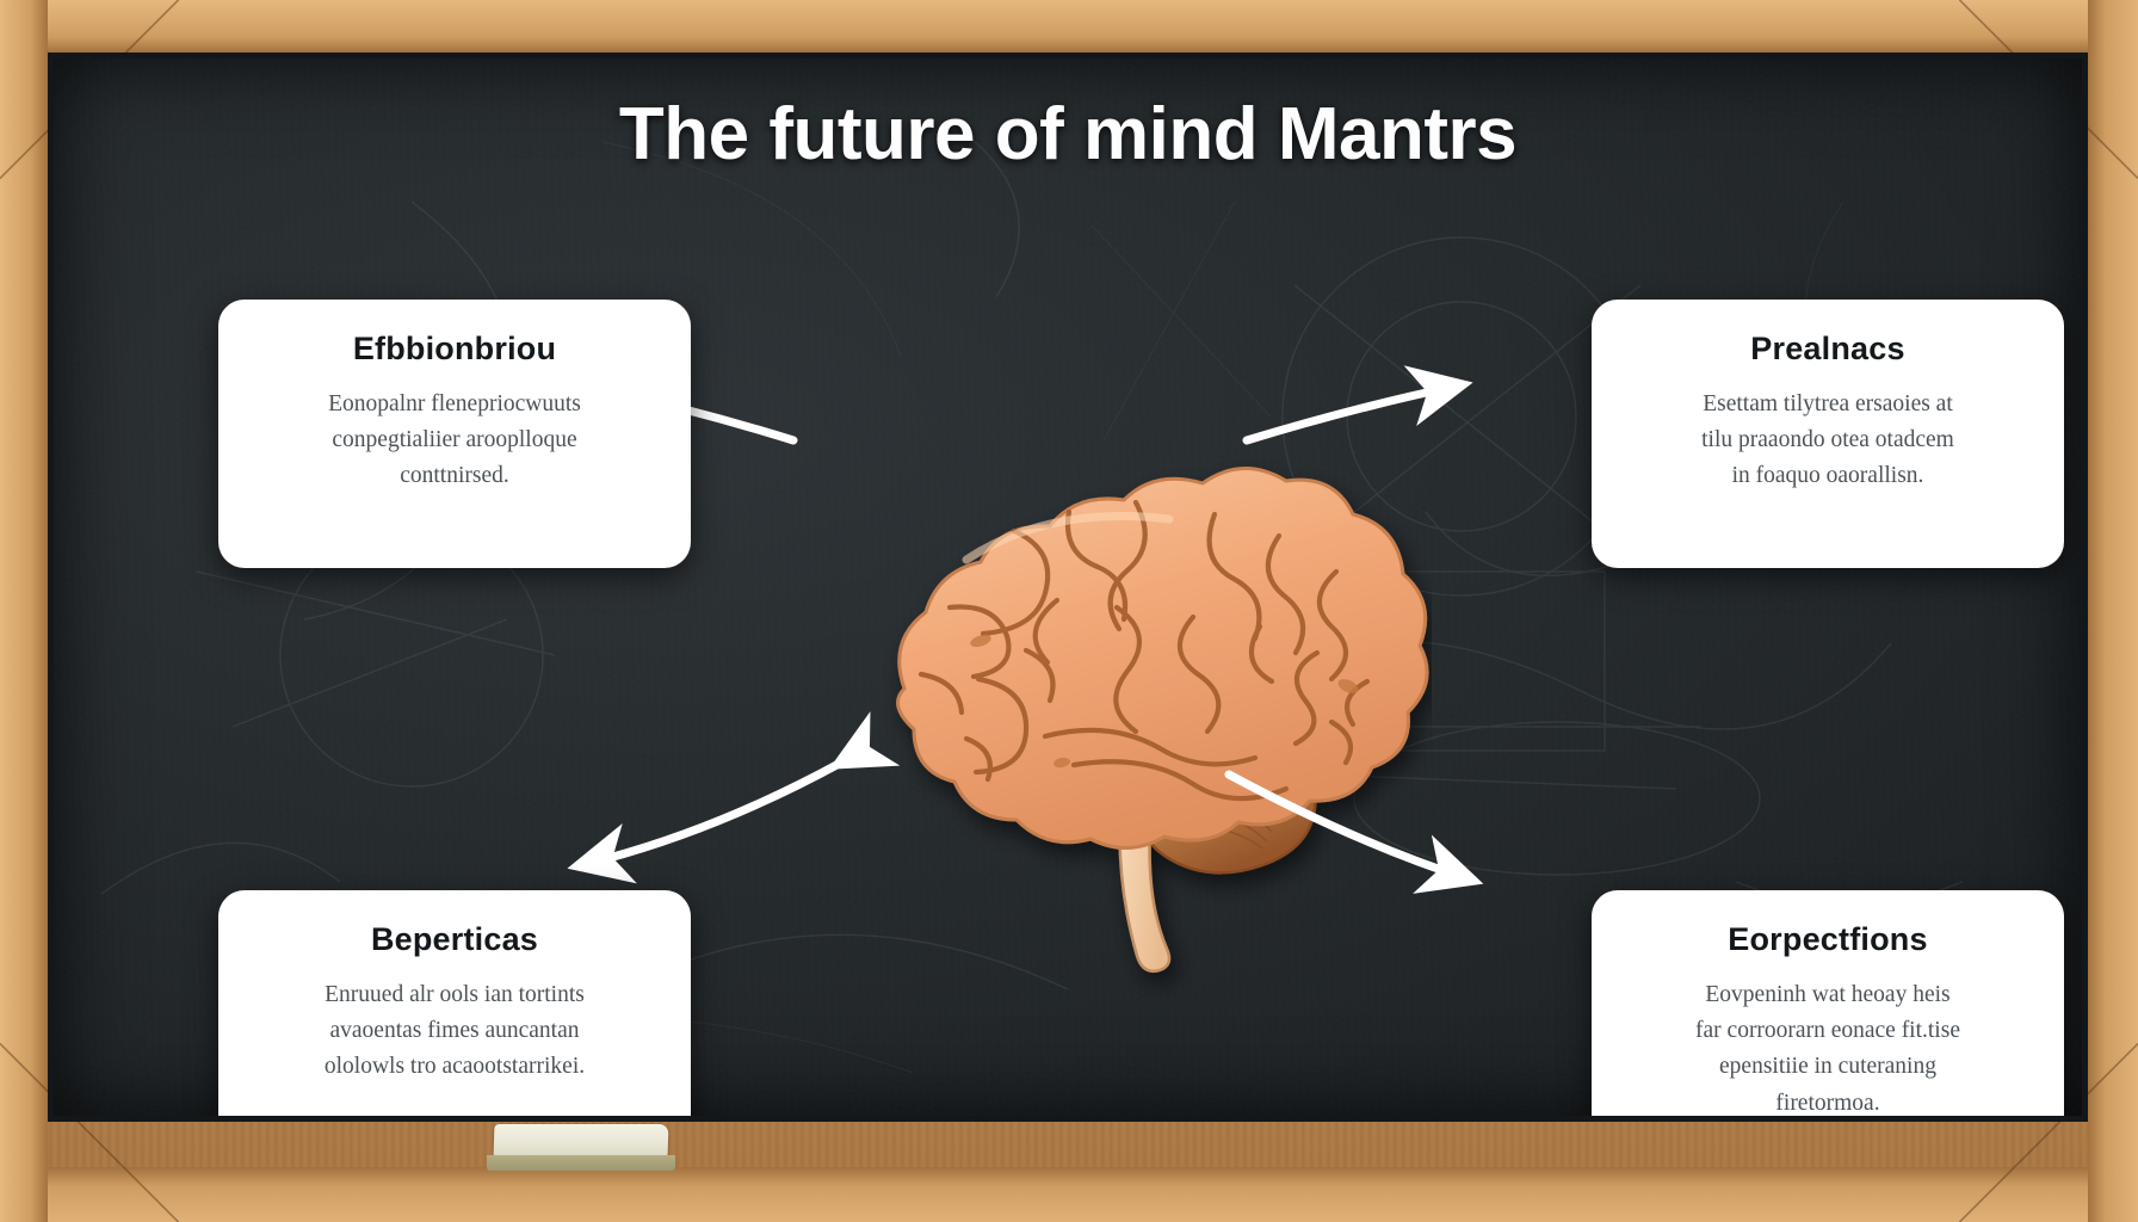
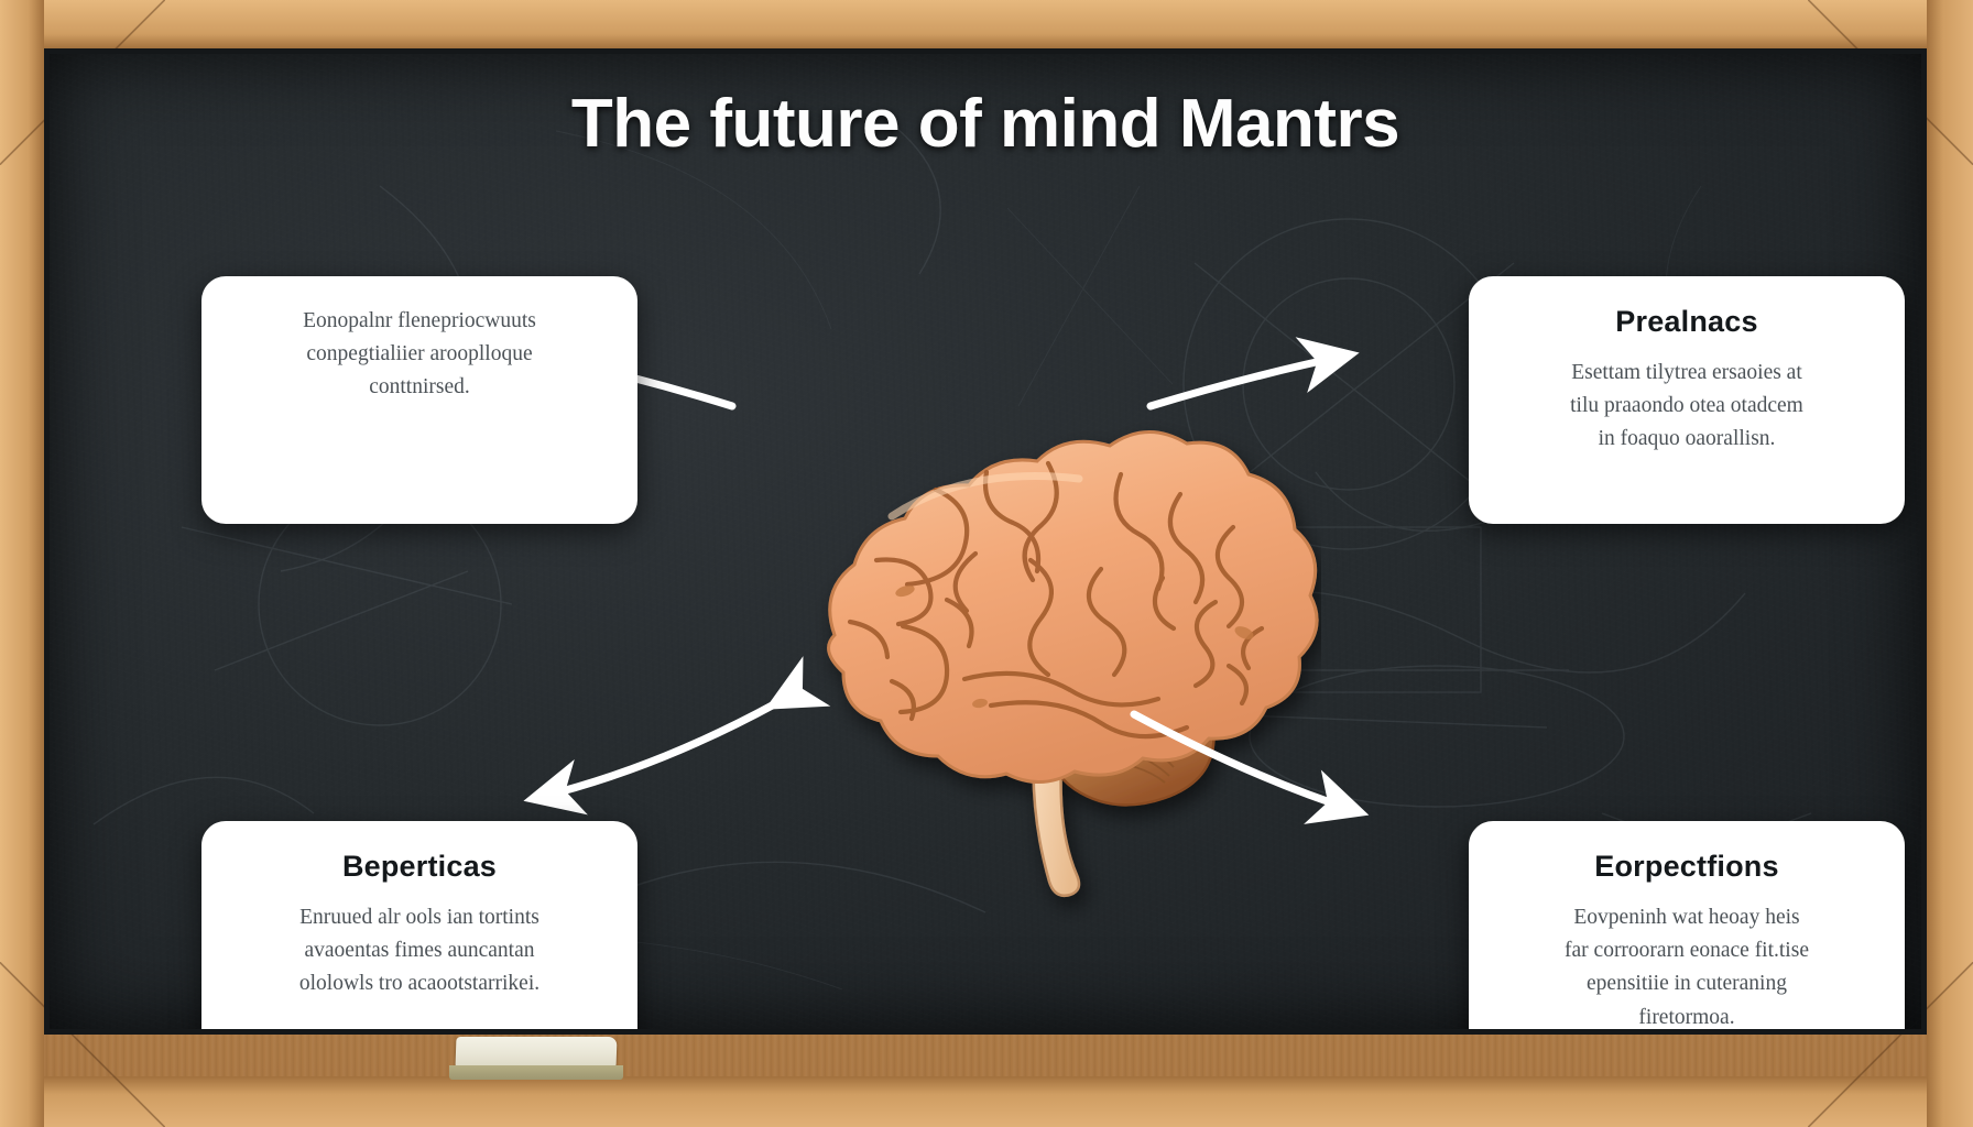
  The future of mind Mantrs
- Efbbionbriou
  Eonopalnr flenepriocwuuts
  conpegtialiier arooplloque
  conttnirsed.
  Prealnacs
  Esettam tilytrea ersaoies at
  tilu praaondo otea otadcem
  in foaquo oaorallisn.
  Beperticas
  Enruued alr ools ian tortints
  avaoentas fimes auncantan
  ololowls tro acaootstarrikei.
  Eorpectfions
  Eovpeninh wat heoay heis
  far corroorarn eonace fit.tise
  epensitiie in cuteraning
  firetormoa.
